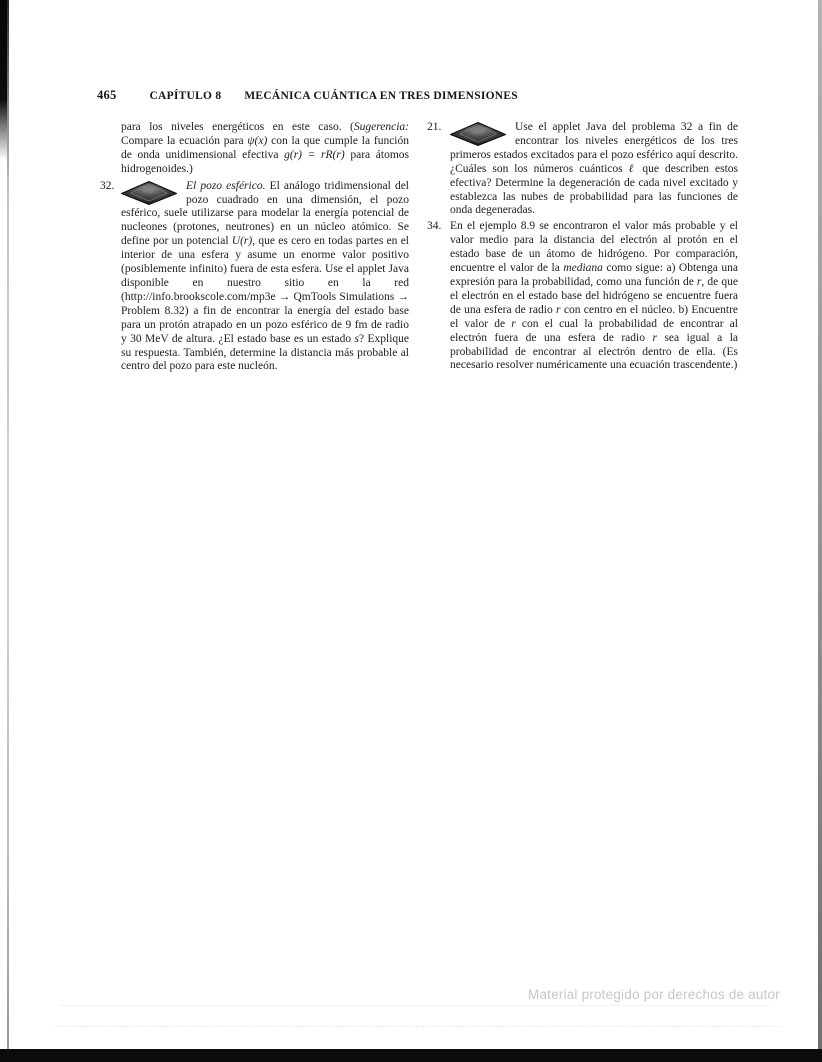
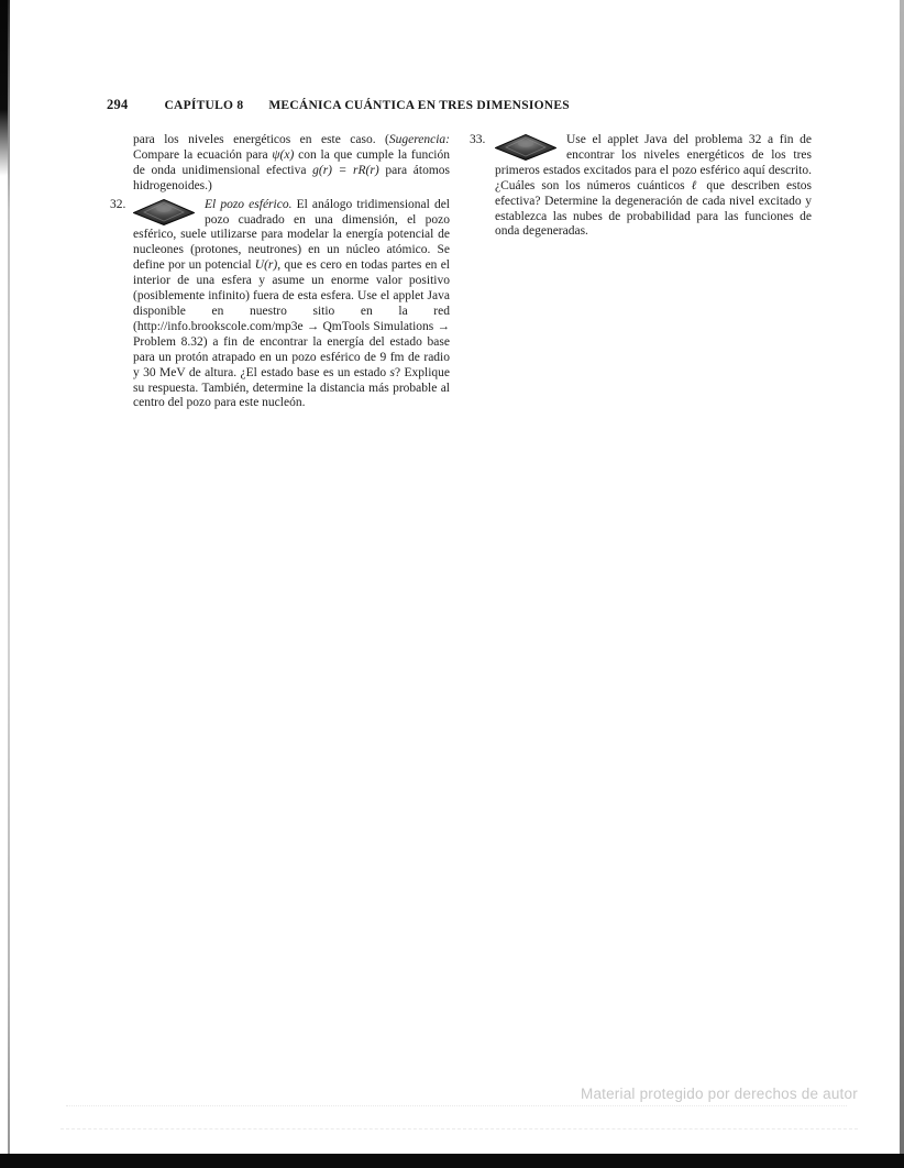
- 465
+ 294
  CAPÍTULO 8
  MECÁNICA CUÁNTICA EN TRES DIMENSIONES
  para los niveles energéticos en este caso. (Sugerencia: Compare la ecuación para ψ(x) con la que cumple la función de onda unidimensional efectiva g(r) = rR(r) para átomos hidrogenoides.)
  32.
  El pozo esférico. El análogo tridimensional del pozo cuadrado en una dimensión, el pozo esférico, suele utilizarse para modelar la energía potencial de nucleones (protones, neutrones) en un núcleo atómico. Se define por un potencial U(r), que es cero en todas partes en el interior de una esfera y asume un enorme valor positivo (posiblemente infinito) fuera de esta esfera. Use el applet Java disponible en nuestro sitio en la red (http://info.brookscole.com/mp3e → QmTools Simulations → Problem 8.32) a fin de encontrar la energía del estado base para un protón atrapado en un pozo esférico de 9 fm de radio y 30 MeV de altura. ¿El estado base es un estado s? Explique su respuesta. También, determine la distancia más probable al centro del pozo para este nucleón.
- 21.
+ 33.
  Use el applet Java del problema 32 a fin de encontrar los niveles energéticos de los tres primeros estados excitados para el pozo esférico aquí descrito. ¿Cuáles son los números cuánticos ℓ que describen estos efectiva? Determine la degeneración de cada nivel excitado y establezca las nubes de probabilidad para las funciones de onda degeneradas.
- 34.
- En el ejemplo 8.9 se encontraron el valor más probable y el valor medio para la distancia del electrón al protón en el estado base de un átomo de hidrógeno. Por comparación, encuentre el valor de la mediana como sigue: a) Obtenga una expresión para la probabilidad, como una función de r, de que el electrón en el estado base del hidrógeno se encuentre fuera de una esfera de radio r con centro en el núcleo. b) Encuentre el valor de r con el cual la probabilidad de encontrar al electrón fuera de una esfera de radio r sea igual a la probabilidad de encontrar al electrón dentro de ella. (Es necesario resolver numéricamente una ecuación trascendente.)
  Material protegido por derechos de autor
